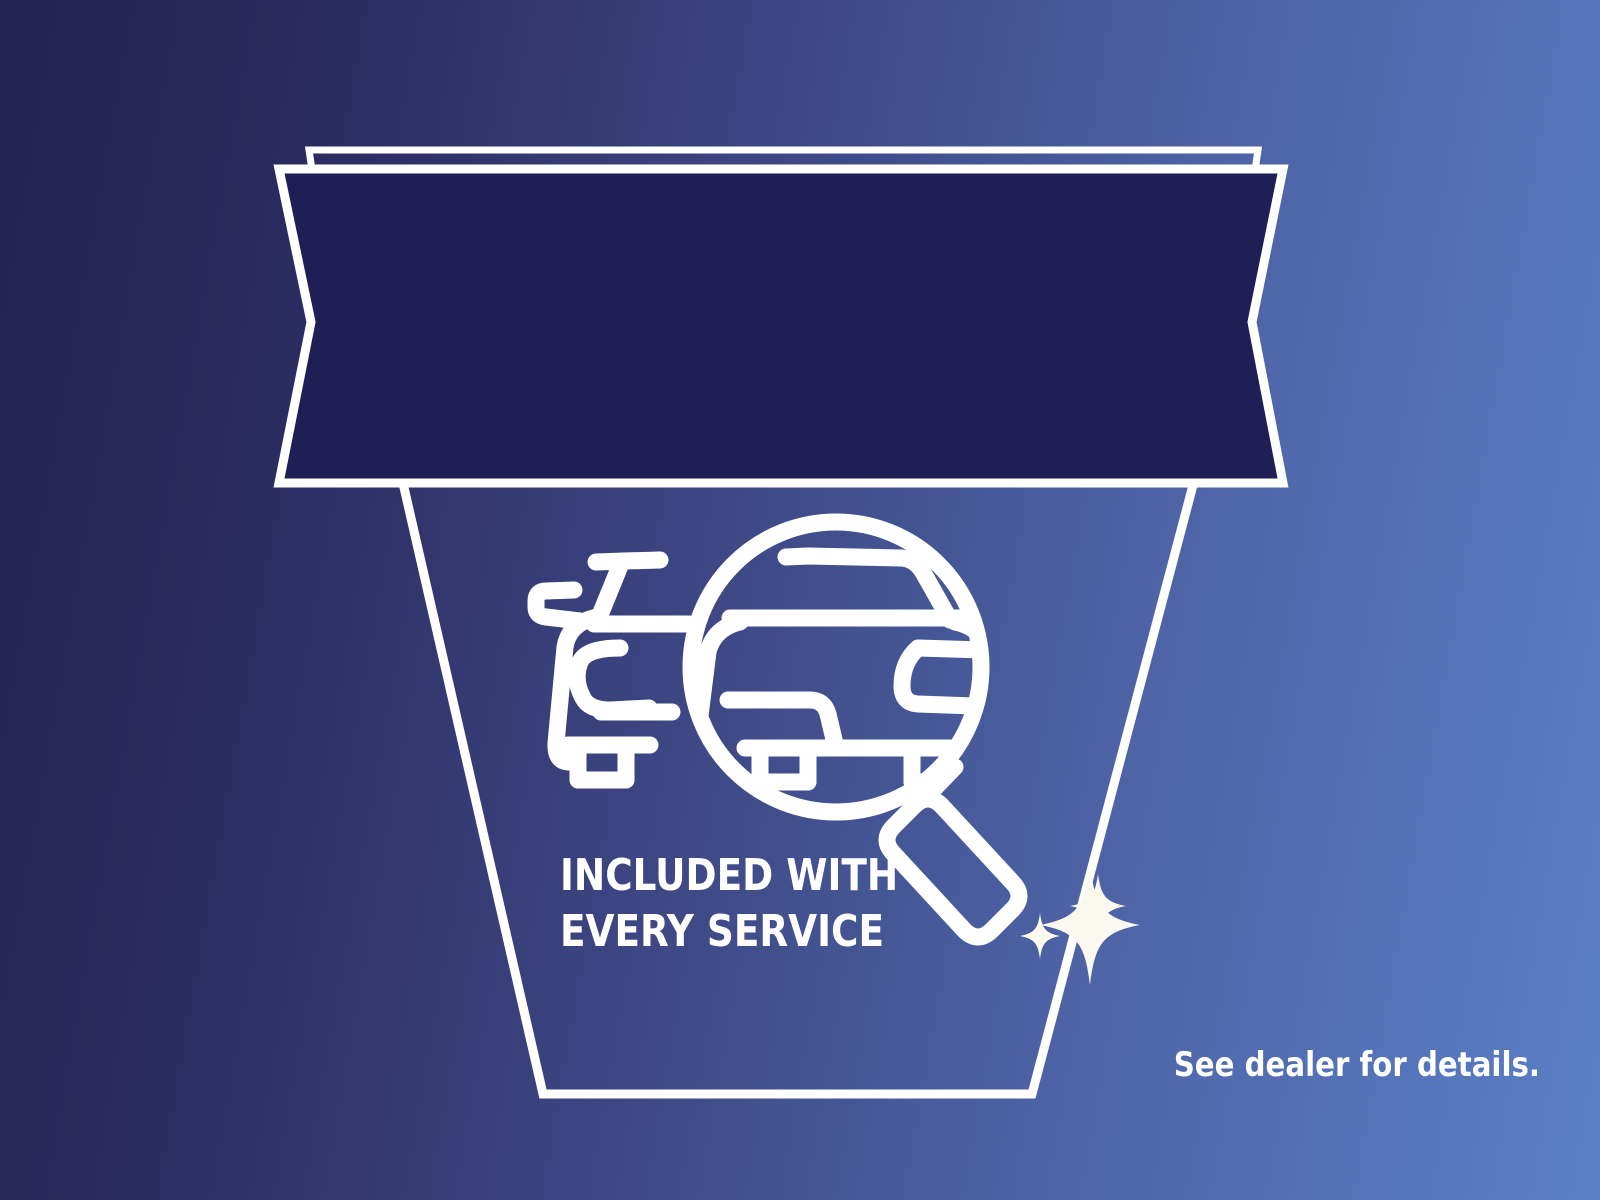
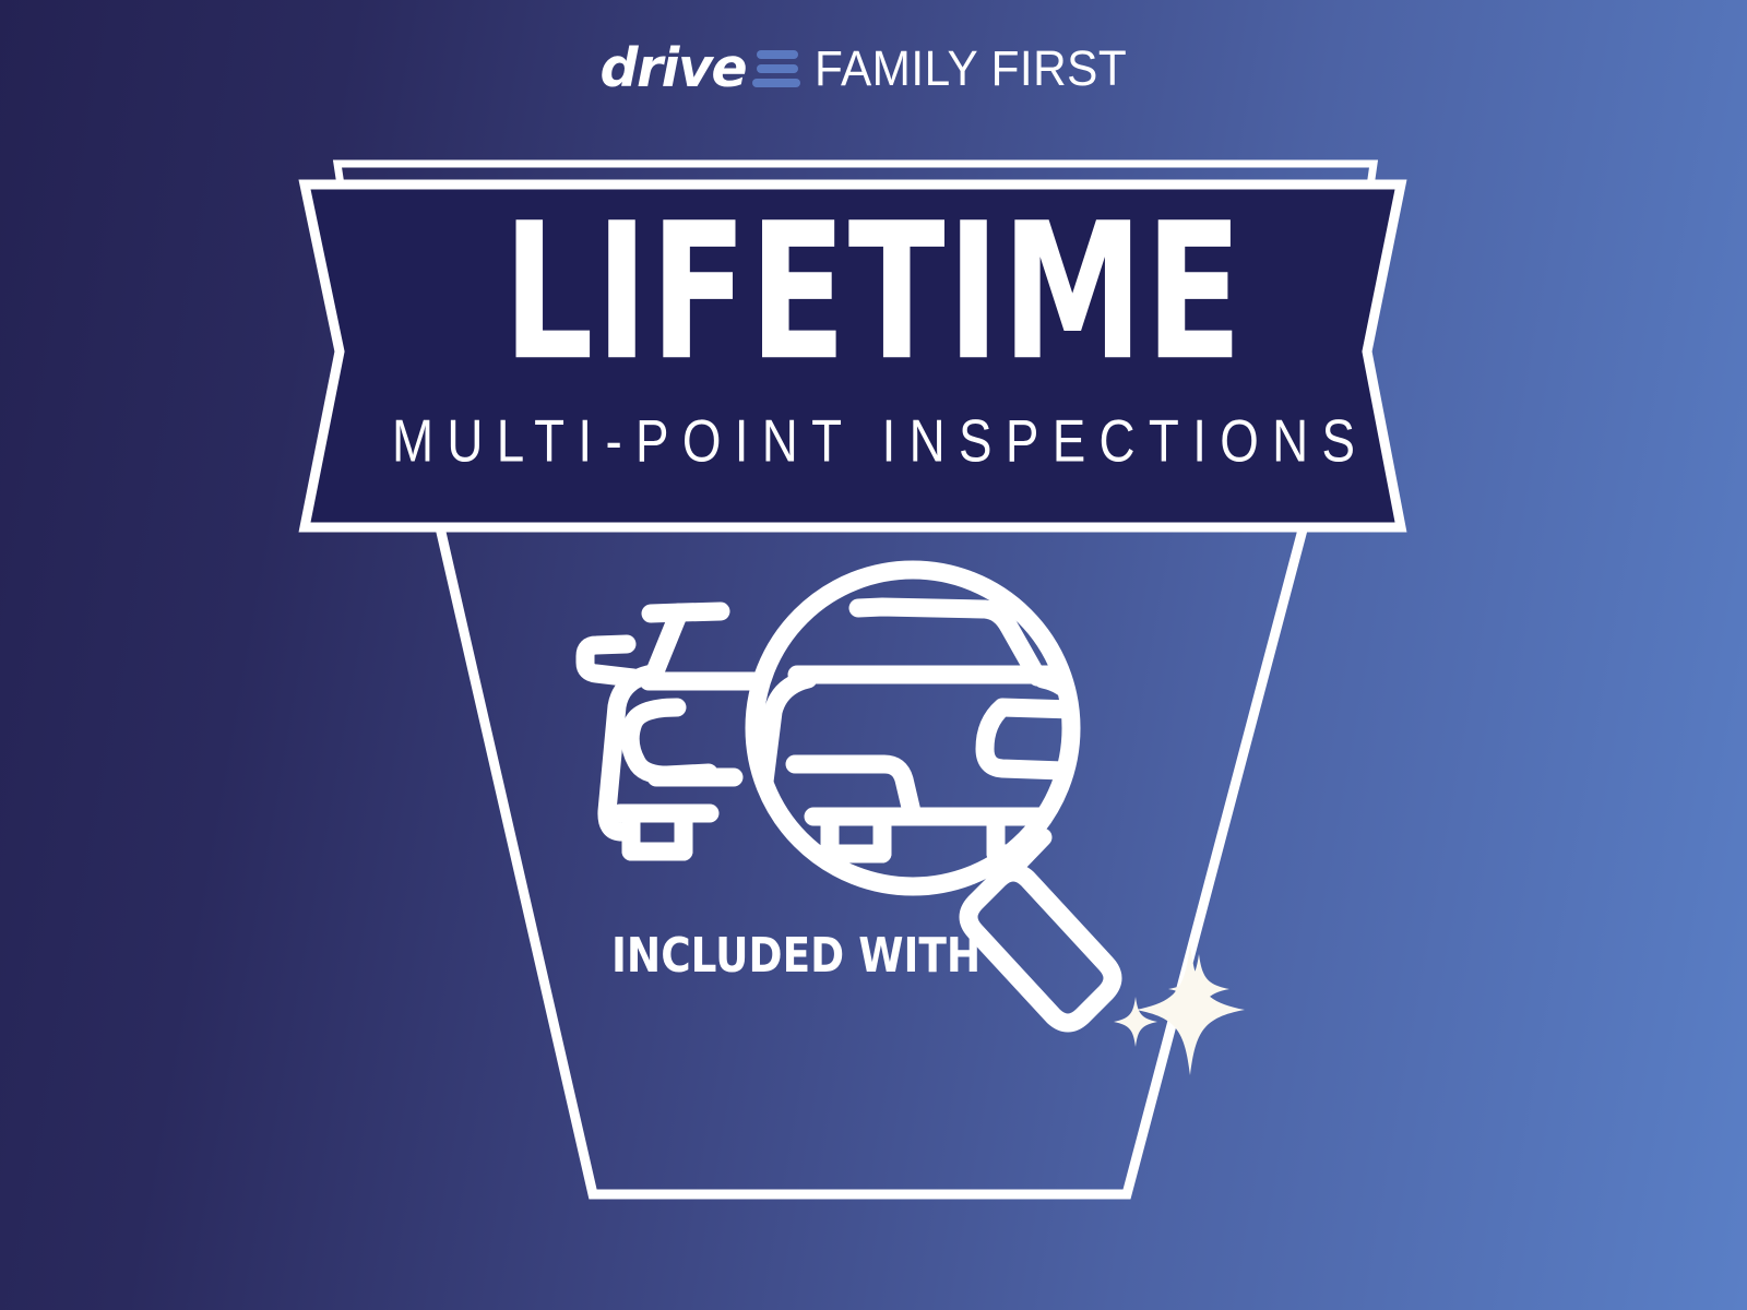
+ drive
+ FAMILY FIRST
+ LIFETIME
+ MULTI-POINT INSPECTIONS
  INCLUDED WITH
- EVERY SERVICE
- See dealer for details.
